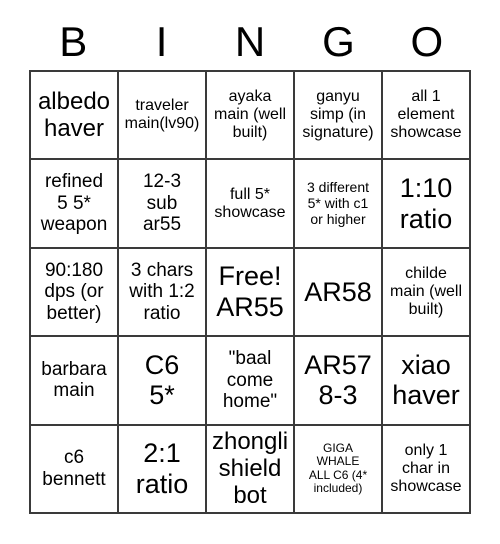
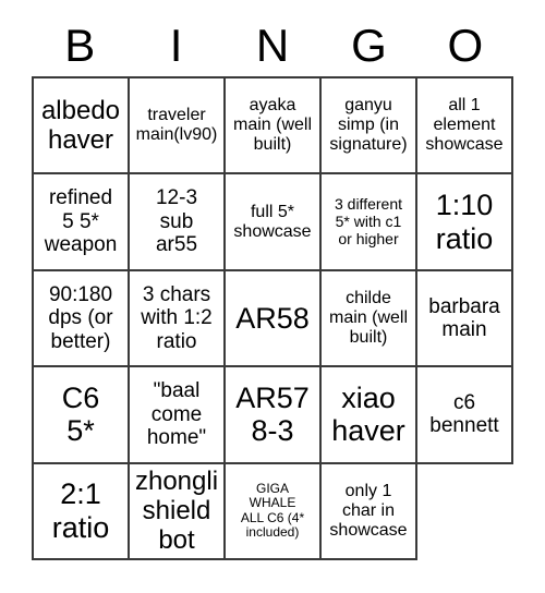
  B
  I
  N
  G
  O
  albedo
  haver
  traveler
  main(lv90)
  ayaka
  main (well
  built)
  ganyu
  simp (in
  signature)
  all 1
  element
  showcase
  refined
  5 5*
  weapon
  12-3
  sub
  ar55
  full 5*
  showcase
  3 different
  5* with c1
  or higher
  1:10
  ratio
  90:180
  dps (or
  better)
  3 chars
  with 1:2
  ratio
- Free!
- AR55
  AR58
  childe
  main (well
  built)
  barbara
  main
  C6
  5*
  "baal
  come
  home"
  AR57
  8-3
  xiao
  haver
  c6
  bennett
  2:1
  ratio
  zhongli
  shield
  bot
  GIGA
  WHALE
  ALL C6 (4*
  included)
  only 1
  char in
  showcase
